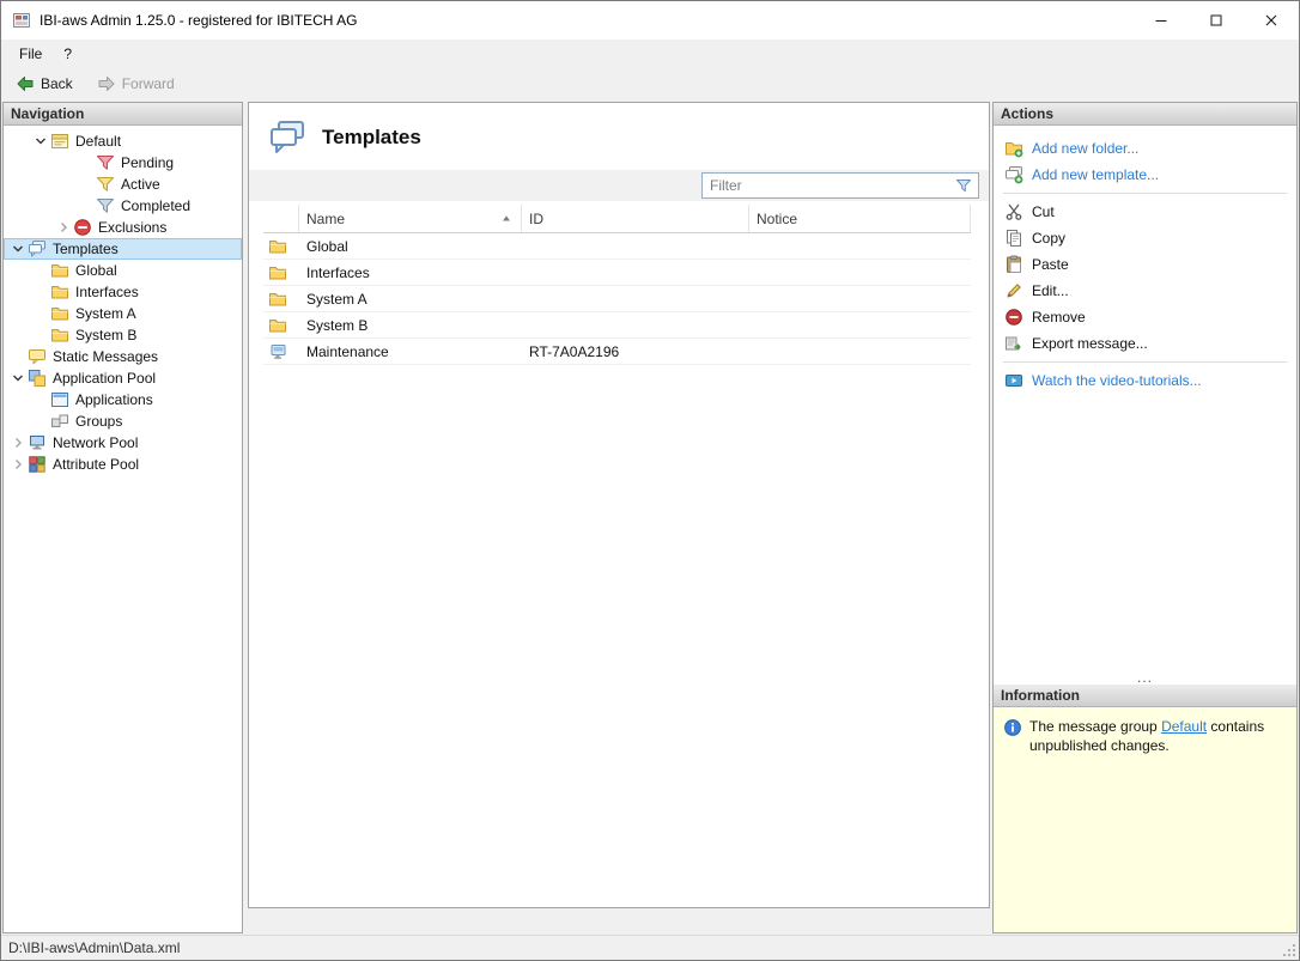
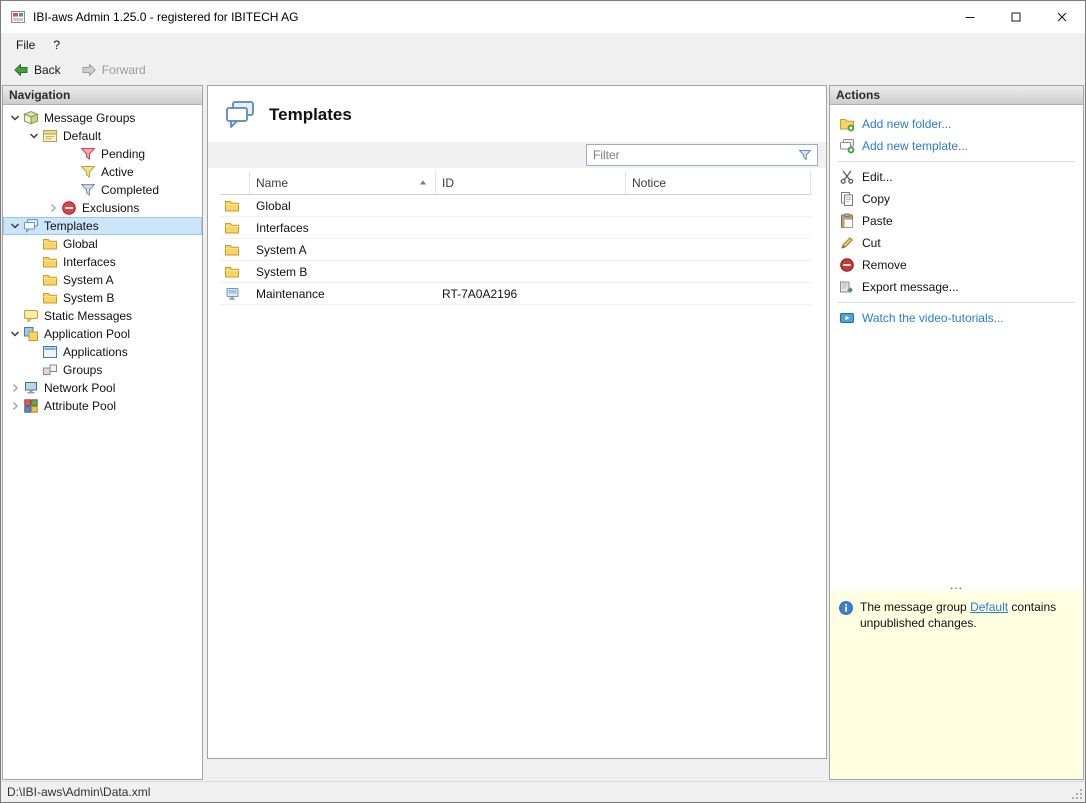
  IBI-aws Admin 1.25.0 - registered for IBITECH AG
  File
  ?
  Back
  Forward
  Navigation
+ Message Groups
  Default
  Pending
  Active
  Completed
  Exclusions
  Templates
  Global
  Interfaces
  System A
  System B
  Static Messages
  Application Pool
  Applications
  Groups
  Network Pool
  Attribute Pool
  Templates
  Filter
  Name
  ID
  Notice
  Global
  Interfaces
  System A
  System B
  Maintenance
  RT-7A0A2196
  Actions
  Add new folder...
  Add new template...
- Cut
+ Edit...
  Copy
  Paste
- Edit...
+ Cut
  Remove
  Export message...
  Watch the video-tutorials...
  ...
- Information
  The message group Default contains unpublished changes.
  D:\IBI-aws\Admin\Data.xml
